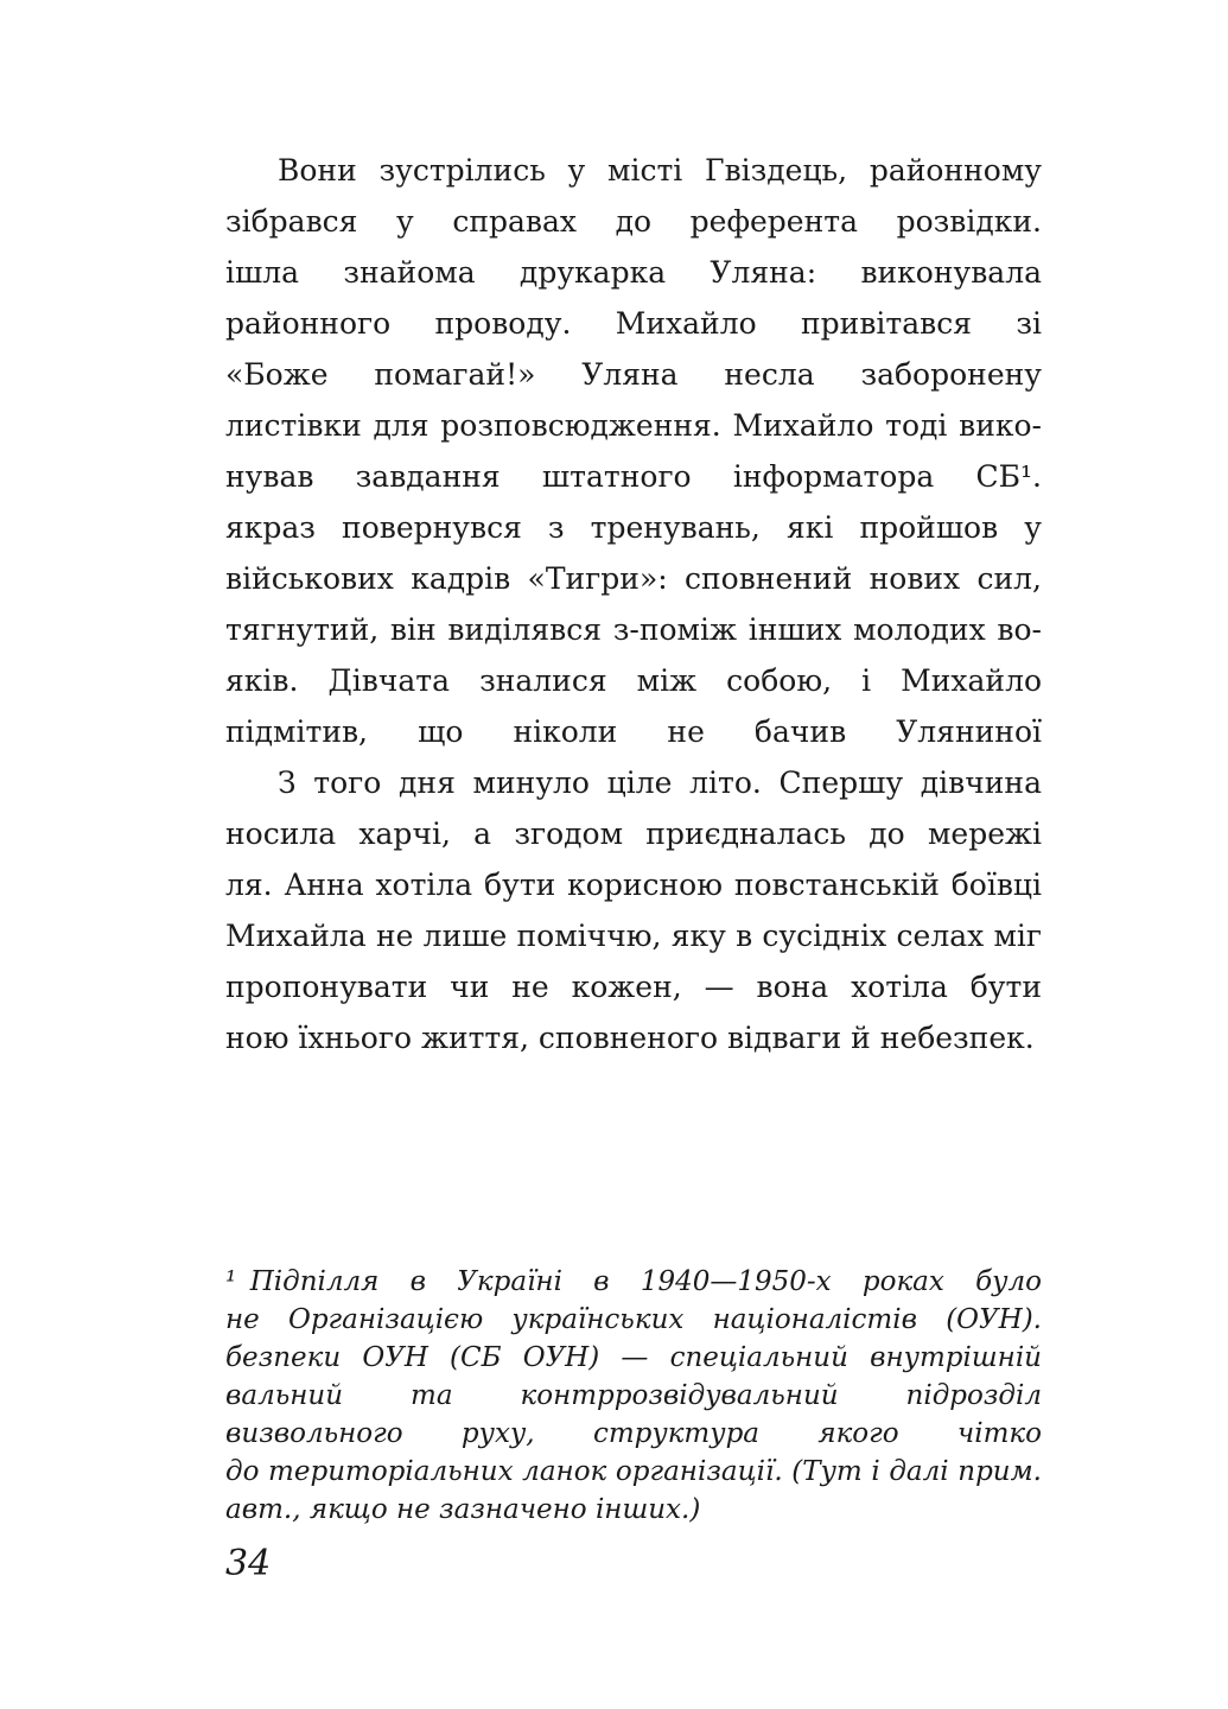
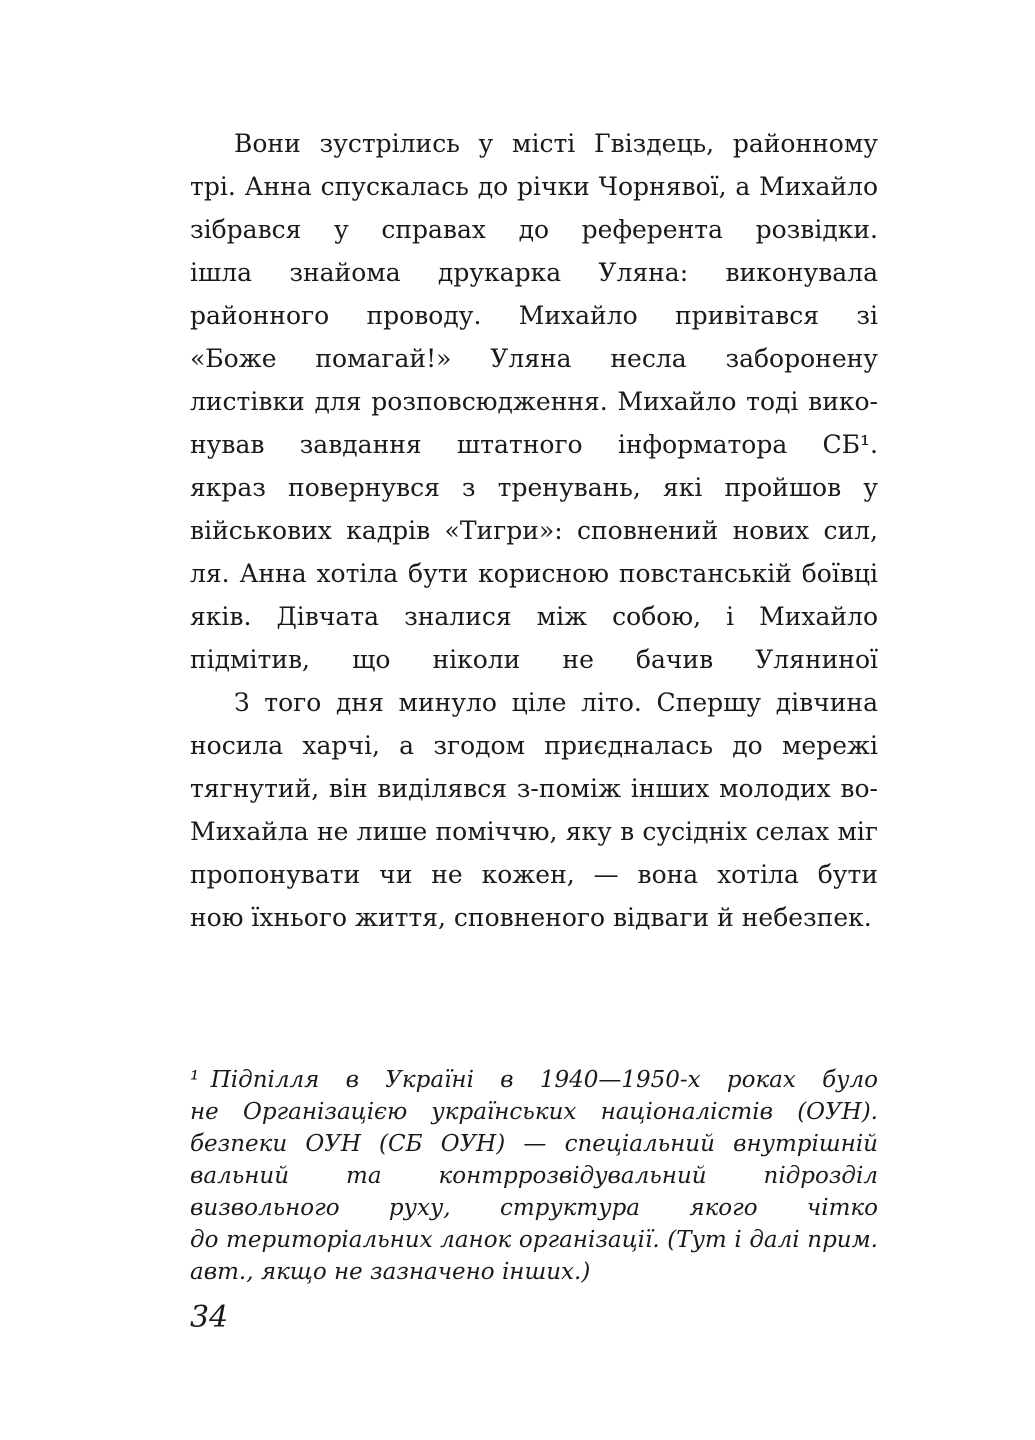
  Вони зустрілись у місті Гвіздець, районному
+ трі. Анна спускалась до річки Чорнявої, а Михайло
  зібрався у справах до референта розвідки.
  ішла знайома друкарка Уляна: виконувала
  районного проводу. Михайло привітався зі
  «Боже помагай!» Уляна несла заборонену
  листівки для розповсюдження. Михайло тоді вико-
  нував завдання штатного інформатора СБ¹.
  якраз повернувся з тренувань, які пройшов у
  військових кадрів «Тигри»: сповнений нових сил,
- тягнутий, він виділявся з-поміж інших молодих во-
+ ля. Анна хотіла бути корисною повстанській боївці
  яків. Дівчата зналися між собою, і Михайло
  підмітив, що ніколи не бачив Уляниної
  З того дня минуло ціле літо. Спершу дівчина
  носила харчі, а згодом приєдналась до мережі
- ля. Анна хотіла бути корисною повстанській боївці
+ тягнутий, він виділявся з-поміж інших молодих во-
  Михайла не лише поміччю, яку в сусідніх селах міг
  пропонувати чи не кожен, — вона хотіла бути
  ною їхнього життя, сповненого відваги й небезпек.
  ¹ Підпілля в Україні в 1940—1950-х роках було
  не Організацією українських націоналістів (ОУН).
  безпеки ОУН (СБ ОУН) — спеціальний внутрішній
  вальний та контррозвідувальний підрозділ
  визвольного руху, структура якого чітко
  до територіальних ланок організації. (Тут і далі прим.
  авт., якщо не зазначено інших.)
  34
